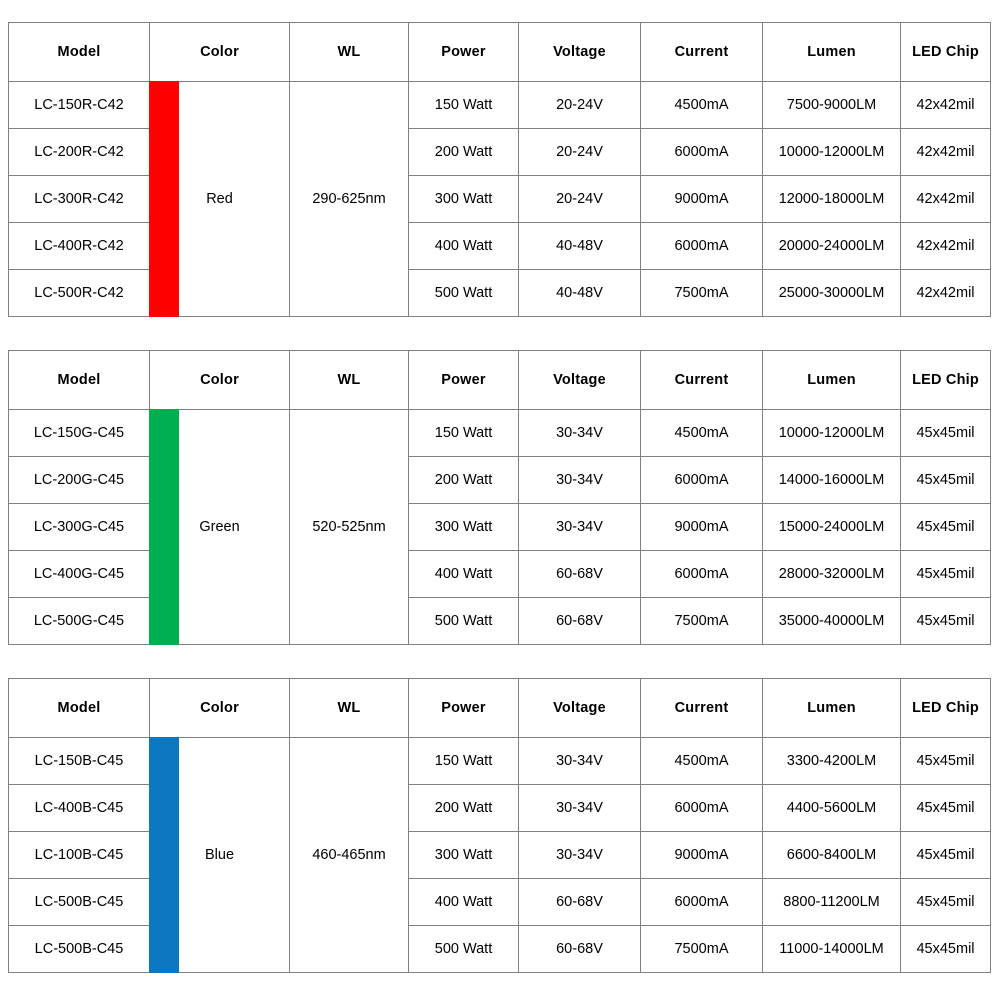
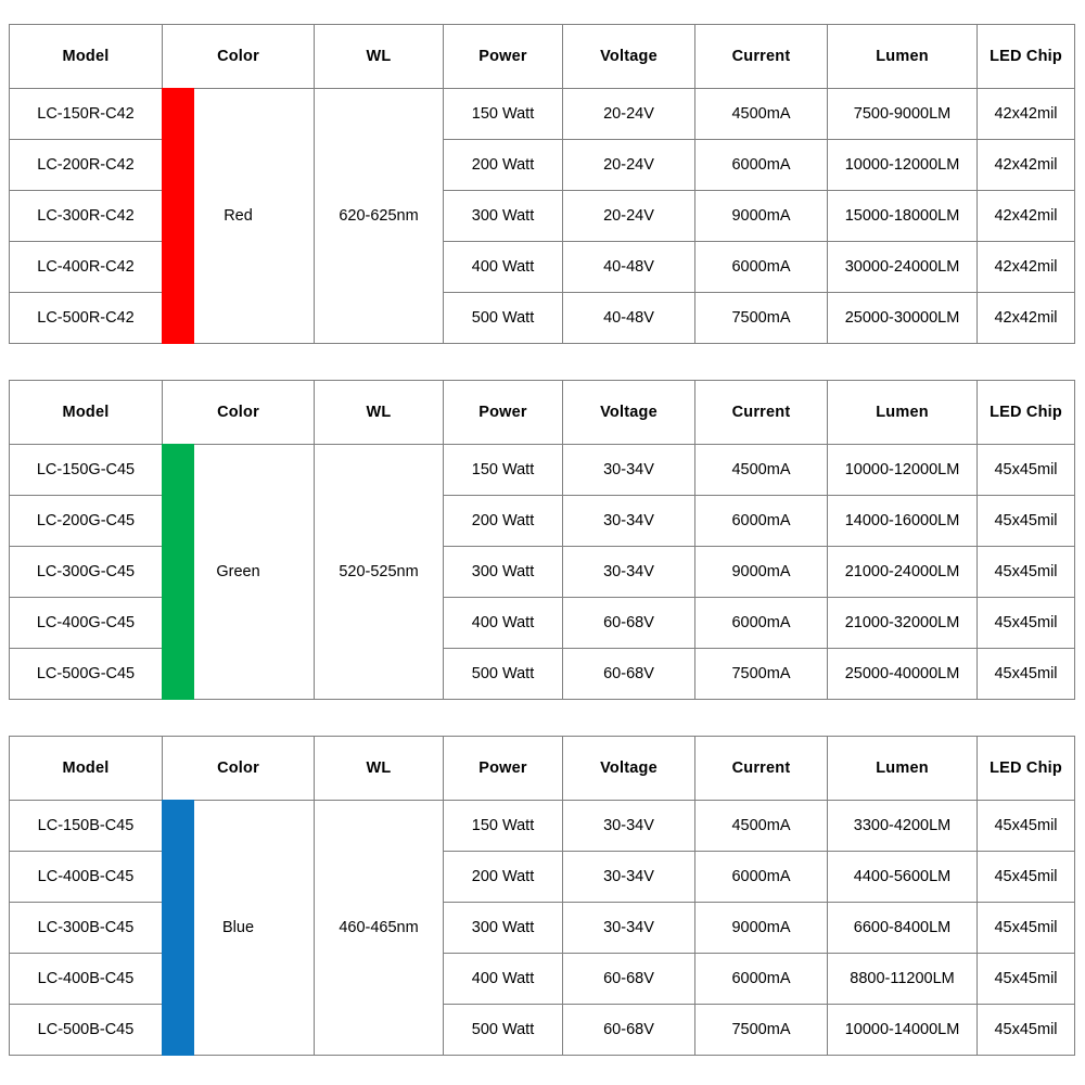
  Model	Color	WL	Power	Voltage	Current	Lumen	LED Chip
- LC-150R-C42	Red	290-625nm	150 Watt	20-24V	4500mA	7500-9000LM	42x42mil
+ LC-150R-C42	Red	620-625nm	150 Watt	20-24V	4500mA	7500-9000LM	42x42mil
  LC-200R-C42	200 Watt	20-24V	6000mA	10000-12000LM	42x42mil
- LC-300R-C42	300 Watt	20-24V	9000mA	12000-18000LM	42x42mil
+ LC-300R-C42	300 Watt	20-24V	9000mA	15000-18000LM	42x42mil
- LC-400R-C42	400 Watt	40-48V	6000mA	20000-24000LM	42x42mil
+ LC-400R-C42	400 Watt	40-48V	6000mA	30000-24000LM	42x42mil
  LC-500R-C42	500 Watt	40-48V	7500mA	25000-30000LM	42x42mil
  Model	Color	WL	Power	Voltage	Current	Lumen	LED Chip
  LC-150G-C45	Green	520-525nm	150 Watt	30-34V	4500mA	10000-12000LM	45x45mil
  LC-200G-C45	200 Watt	30-34V	6000mA	14000-16000LM	45x45mil
- LC-300G-C45	300 Watt	30-34V	9000mA	15000-24000LM	45x45mil
+ LC-300G-C45	300 Watt	30-34V	9000mA	21000-24000LM	45x45mil
- LC-400G-C45	400 Watt	60-68V	6000mA	28000-32000LM	45x45mil
+ LC-400G-C45	400 Watt	60-68V	6000mA	21000-32000LM	45x45mil
- LC-500G-C45	500 Watt	60-68V	7500mA	35000-40000LM	45x45mil
+ LC-500G-C45	500 Watt	60-68V	7500mA	25000-40000LM	45x45mil
  Model	Color	WL	Power	Voltage	Current	Lumen	LED Chip
  LC-150B-C45	Blue	460-465nm	150 Watt	30-34V	4500mA	3300-4200LM	45x45mil
  LC-400B-C45	200 Watt	30-34V	6000mA	4400-5600LM	45x45mil
- LC-100B-C45	300 Watt	30-34V	9000mA	6600-8400LM	45x45mil
+ LC-300B-C45	300 Watt	30-34V	9000mA	6600-8400LM	45x45mil
- LC-500B-C45	400 Watt	60-68V	6000mA	8800-11200LM	45x45mil
+ LC-400B-C45	400 Watt	60-68V	6000mA	8800-11200LM	45x45mil
- LC-500B-C45	500 Watt	60-68V	7500mA	11000-14000LM	45x45mil
+ LC-500B-C45	500 Watt	60-68V	7500mA	10000-14000LM	45x45mil
